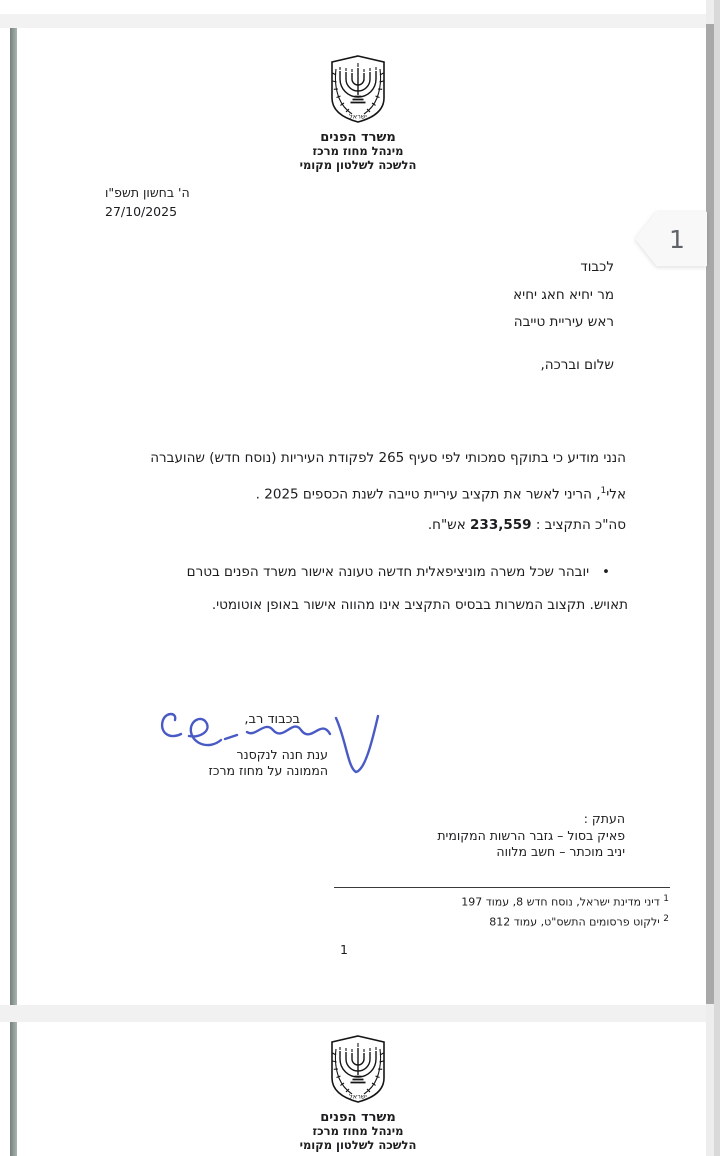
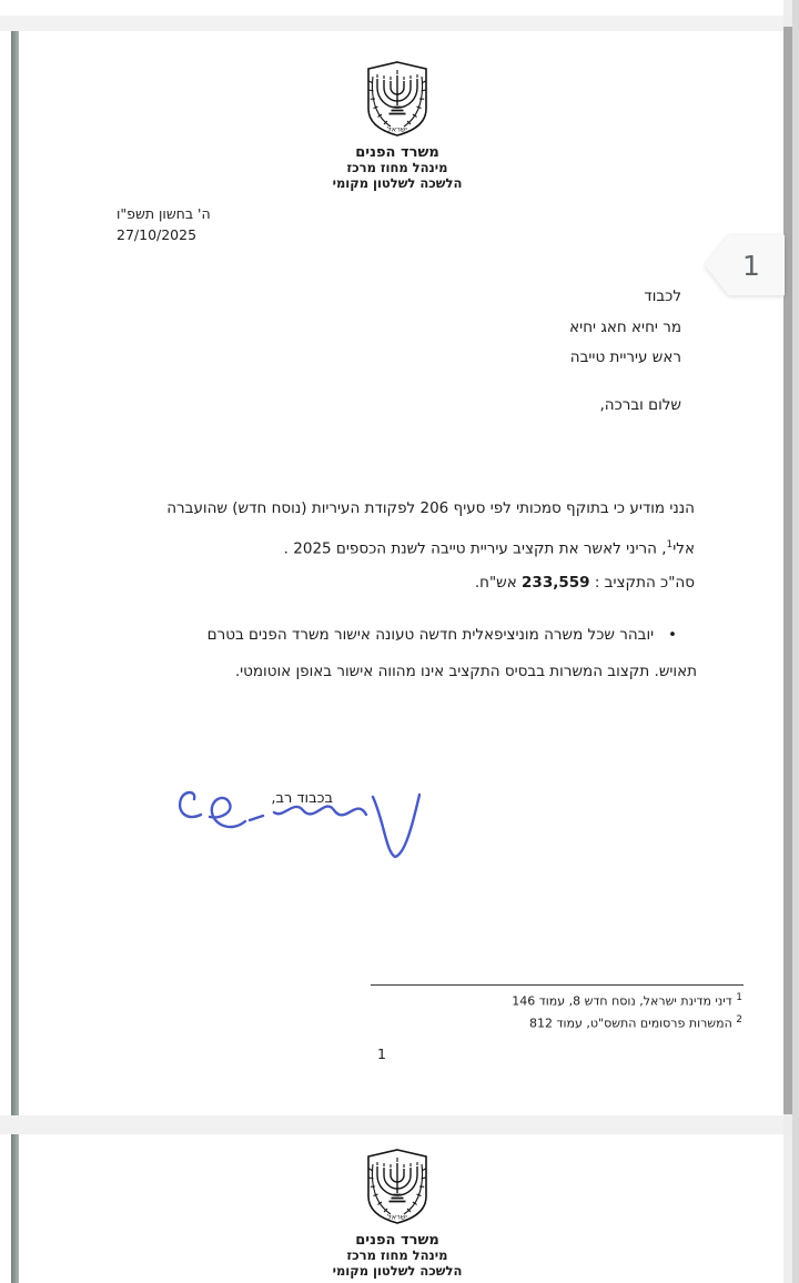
  ישראל
  משרד הפנים
  מינהל מחוז מרכז
  הלשכה לשלטון מקומי
  ה' בחשון תשפ"ו
  27/10/2025
  לכבוד
  מר יחיא חאג יחיא
  ראש עיריית טייבה
  שלום וברכה,
- הנני מודיע כי בתוקף סמכותי לפי סעיף 265 לפקודת העיריות (נוסח חדש) שהועברה
+ הנני מודיע כי בתוקף סמכותי לפי סעיף 206 לפקודת העיריות (נוסח חדש) שהועברה
  אלי1, הריני לאשר את תקציב עיריית טייבה לשנת הכספים 2025 .
  סה"כ התקציב : 233,559 אש"ח.
  • יובהר שכל משרה מוניציפאלית חדשה טעונה אישור משרד הפנים בטרם
  תאויש. תקצוב המשרות בבסיס התקציב אינו מהווה אישור באופן אוטומטי.
  בכבוד רב,
- ענת חנה לנקסנר
- הממונה על מחוז מרכז
- העתק :
- פאיק בסול – גזבר הרשות המקומית
- יניב מוכתר – חשב מלווה
- 1 דיני מדינת ישראל, נוסח חדש 8, עמוד 197
+ 1 דיני מדינת ישראל, נוסח חדש 8, עמוד 146
- 2 ילקוט פרסומים התשס"ט, עמוד 812
+ 2 המשרות פרסומים התשס"ט, עמוד 812
  1
  ישראל
  משרד הפנים
  מינהל מחוז מרכז
  הלשכה לשלטון מקומי
  1
